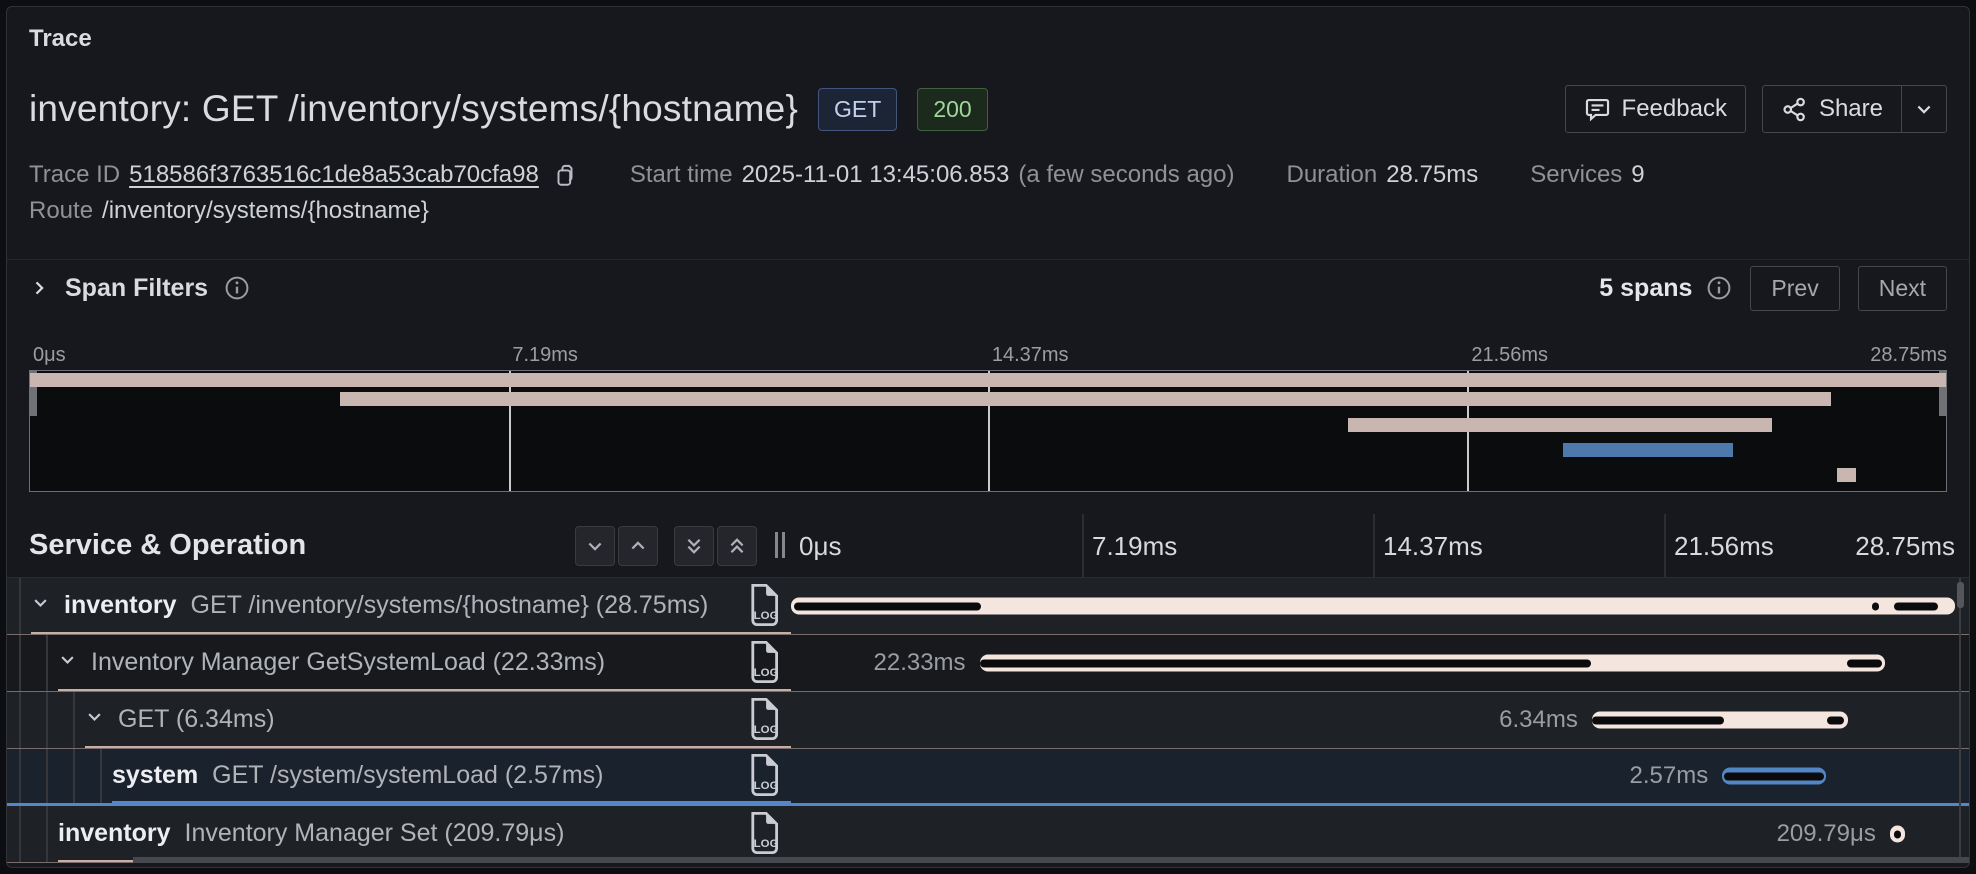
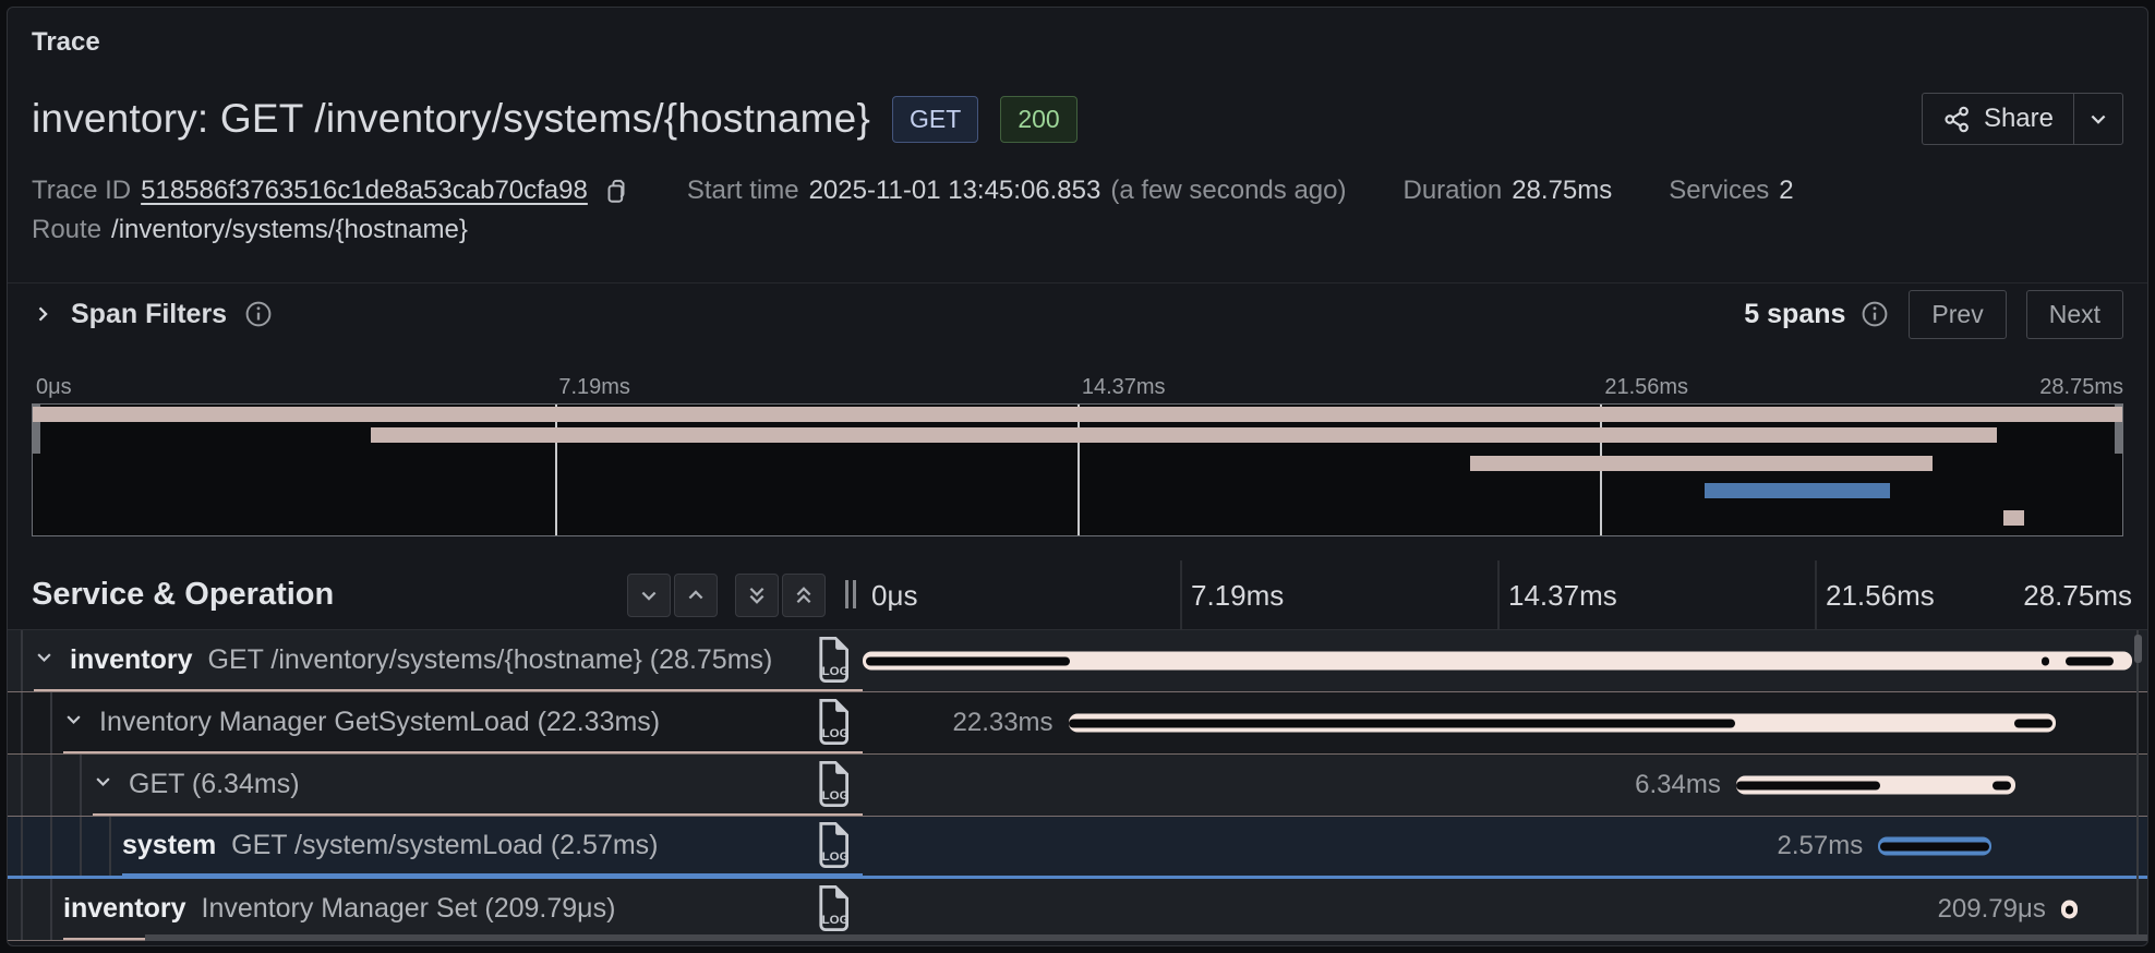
  Trace
  inventory: GET /inventory/systems/{hostname}
  GET
  200
- Feedback
  Share
  Trace ID
  518586f3763516c1de8a53cab70cfa98
  Start time
  2025-11-01 13:45:06.853
  (a few seconds ago)
  Duration
  28.75ms
  Services
- 9
+ 2
  Route
  /inventory/systems/{hostname}
  Span Filters
  5 spans
  Prev
  Next
  0μs
  7.19ms
  14.37ms
  21.56ms
  28.75ms
  Service & Operation
  0μs
  7.19ms
  14.37ms
  21.56ms
  28.75ms
  inventory
  GET /inventory/systems/{hostname} (28.75ms)
  LOG
  Inventory Manager GetSystemLoad (22.33ms)
  LOG
  22.33ms
  GET (6.34ms)
  LOG
  6.34ms
  system
  GET /system/systemLoad (2.57ms)
  LOG
  2.57ms
  inventory
  Inventory Manager Set (209.79μs)
  LOG
  209.79μs
